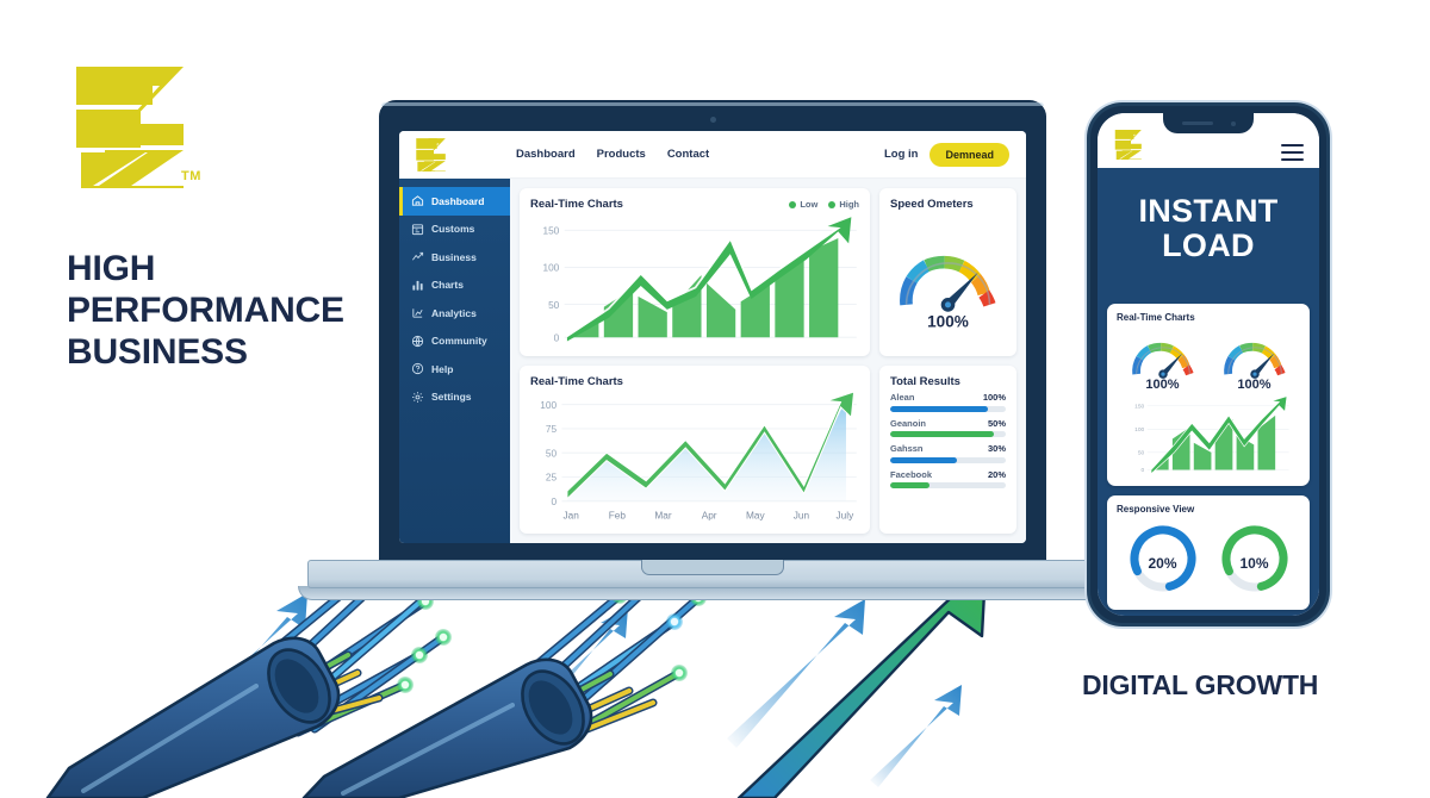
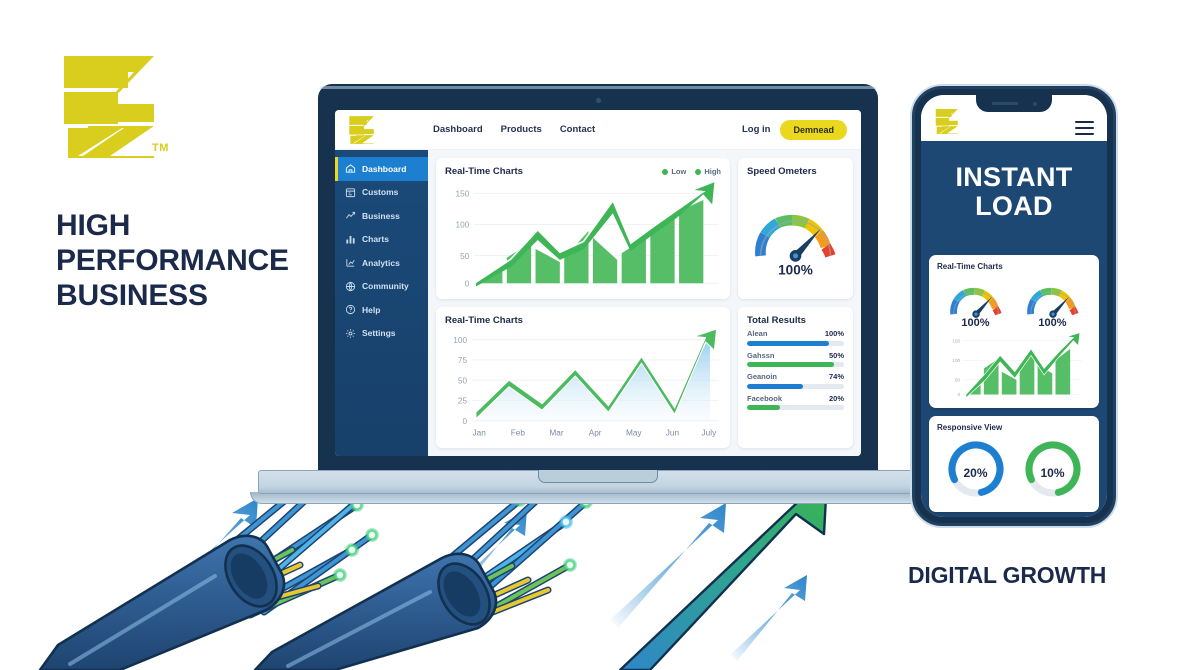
  TM
  HIGH
  PERFORMANCE
  BUSINESS
  Dashboard
  Products
  Contact
  Log in
  Demnead
  Dashboard
  Customs
  Business
  Charts
  Analytics
  Community
  Help
  Settings
  Real-Time Charts
  Low
  High
  150
  100
  50
  0
  Speed Ometers
  100%
  Real-Time Charts
  100
  75
  50
  25
  0
  Jan
  Feb
  Mar
  Apr
  May
  Jun
  July
  Total Results
  Alean
  100%
- Geanoin
+ Gahssn
  50%
- Gahssn
+ Geanoin
- 30%
+ 74%
  Facebook
  20%
  INSTANT
  LOAD
  Real-Time Charts
  100%
  100%
  Responsive View
  20%
  10%
  DIGITAL GROWTH
